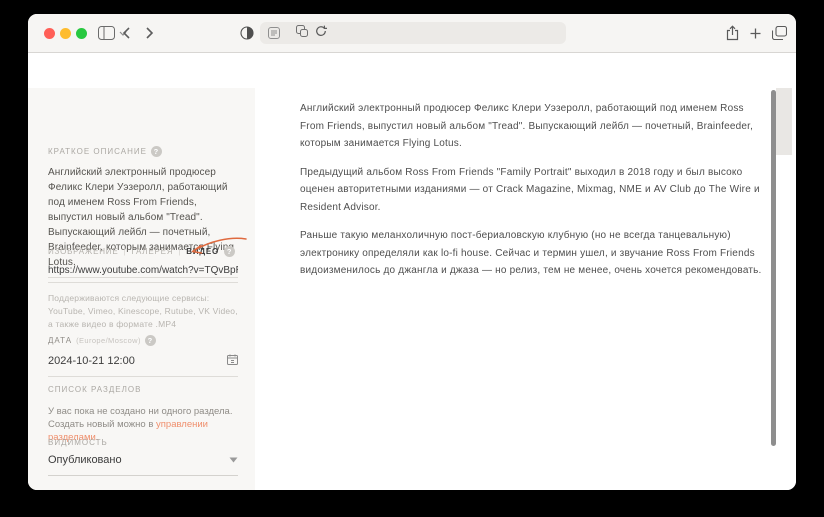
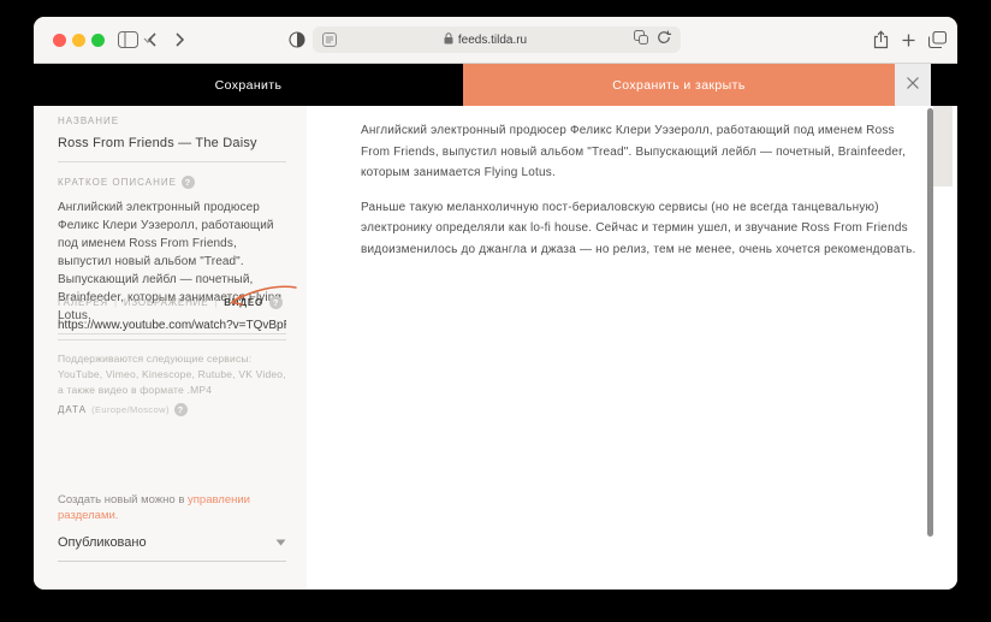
+ feeds.tilda.ru
+ Сохранить
+ Сохранить и закрыть
+ НАЗВАНИЕ
+ Ross From Friends — The Daisy
  КРАТКОЕ ОПИСАНИЕ
  ?
  Английский электронный продюсер Феликс Клери Уэзеролл, работающий под именем Ross From Friends, выпустил новый альбом "Tread". Выпускающий лейбл — почетный, Brainfeeder, которым занимаетс Flyi Lotus.
- ИЗОБРАЖЕНИЕ
+ ГАЛЕРЕЯ
  |
- ГАЛЕРЕЯ
+ ИЗОБРАЖЕНИЕ
  |
  ВДЕО
  ?
  https://www.youtube.com/watch?v=TQvBp
  Поддерживаются следующие сервисы: YouTube, Vimeo, Kinescope, Rutube, VK Video, а также видео в формате .MP4
  ДАТА
  (Europe/Moscow)
  ?
- 2024-10-21 12:00
- СПИСОК РАЗДЕЛОВ
- У вас пока не создано ни одного раздела.
  Создать новый можно в управлении разделами.
- ВИДИМОСТЬ
  Опубликовано
  Английский электронный продюсер Феликс Клери Уэзеролл, работающий под именем Ross From Friends, выпустил новый альбом "Tread". Выпускающий лейбл — почетный, Brainfeeder, которым занимается Flying Lotus.
- Предыдущий альбом Ross From Friends "Family Portrait" выходил в 2018 году и был высоко оценен авторитетными изданиями — от Crack Magazine, Mixmag, NME и AV Club до The Wire и Resident Advisor.
- Раньше такую меланхоличную пост-бериаловскую клубную (но не всегда танцевальную) электронику определяли как lo-fi house. Сейчас и термин ушел, и звучание Ross From Friends видоизменилось до джангла и джаза — но релиз, тем не менее, очень хочется рекомендовать.
+ Раньше такую меланхоличную пост-бериаловскую сервисы (но не всегда танцевальную) электронику определяли как lo-fi house. Сейчас и термин ушел, и звучание Ross From Friends видоизменилось до джангла и джаза — но релиз, тем не менее, очень хочется рекомендовать.
